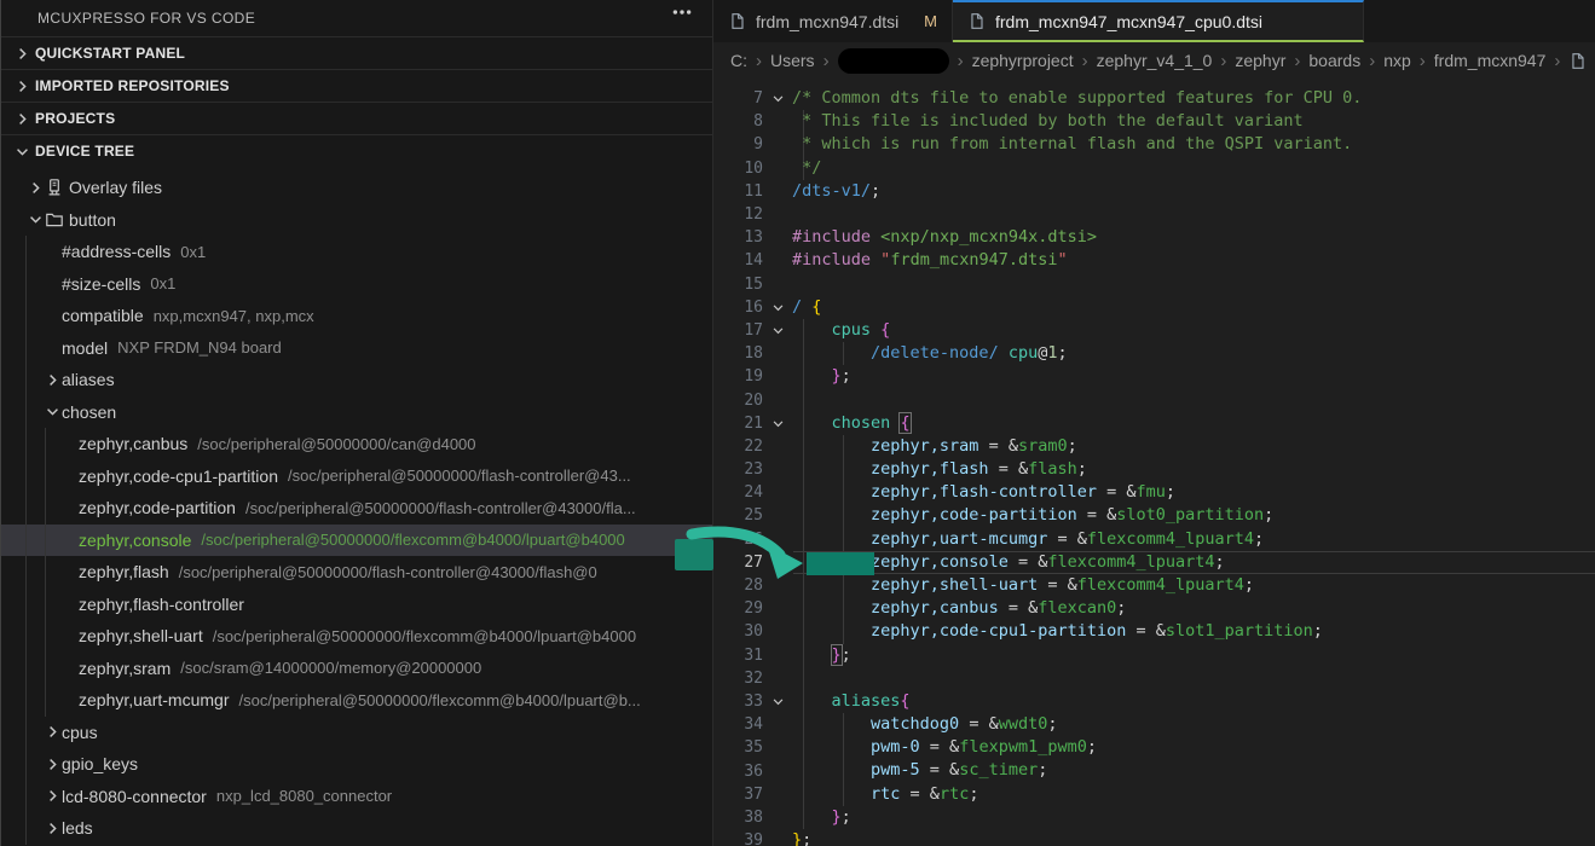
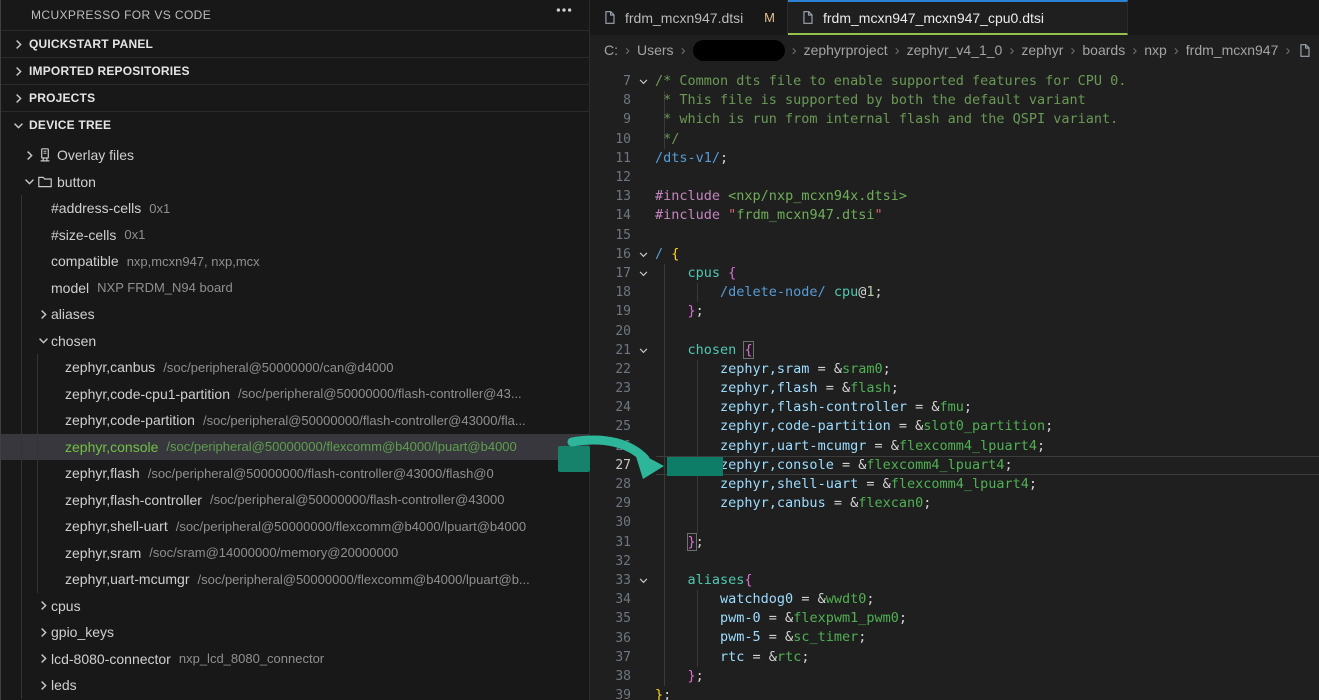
  MCUXPRESSO FOR VS CODE
  QUICKSTART PANEL
  IMPORTED REPOSITORIES
  PROJECTS
  DEVICE TREE
  Overlay files
  button
  #address-cells
  0x1
  #size-cells
  0x1
  compatible
  nxp,mcxn947, nxp,mcx
  model
  NXP FRDM_N94 board
  aliases
  chosen
  zephyr,canbus
  /soc/peripheral@50000000/can@d4000
  zephyr,code-cpu1-partition
  /soc/peripheral@50000000/flash-controller@43...
  zephyr,code-partition
  /soc/peripheral@50000000/flash-controller@43000/fla...
  zephyr,console
  /soc/peripheral@50000000/flexcomm@b4000/lpuart@b4000
  zephyr,flash
  /soc/peripheral@50000000/flash-controller@43000/flash@0
  zephyr,flash-controller
+ /soc/peripheral@50000000/flash-controller@43000
  zephyr,shell-uart
  /soc/peripheral@50000000/flexcomm@b4000/lpuart@b4000
  zephyr,sram
  /soc/sram@14000000/memory@20000000
  zephyr,uart-mcumgr
  /soc/peripheral@50000000/flexcomm@b4000/lpuart@b...
  cpus
  gpio_keys
  lcd-8080-connector
  nxp_lcd_8080_connector
  leds
  frdm_mcxn947.dtsi
  M
  frdm_mcxn947_mcxn947_cpu0.dtsi
  C:
  ›
  Users
  ›
  ›
  zephyrproject
  ›
  zephyr_v4_1_0
  ›
  zephyr
  ›
  boards
  ›
  nxp
  ›
  frdm_mcxn947
  ›
  7
  /* Common dts file to enable supported features for CPU 0.
  8
- * This file is included by both the default variant
+ * This file is supported by both the default variant
  9
  * which is run from internal flash and the QSPI variant.
  10
  */
  11
  /dts-v1/;
  12
  13
  #include <nxp/nxp_mcxn94x.dtsi>
  14
  #include "frdm_mcxn947.dtsi"
  15
  16
  / {
  17
  cpus {
  18
  /delete-node/ cpu@1;
  19
  };
  20
  21
  chosen {
  22
  zephyr,sram = &sram0;
  23
  zephyr,flash = &flash;
  24
  zephyr,flash-controller = &fmu;
  25
  zephyr,code-partition = &slot0_partition;
  zephyr,uart-mcumgr = &flexcomm4_lpuart4;
  27
  zephyr,console = &flexcomm4_lpuart4;
  28
  zephyr,shell-uart = &flexcomm4_lpuart4;
  29
  zephyr,canbus = &flexcan0;
  30
- zephyr,code-cpu1-partition = &slot1_partition;
  31
  };
  32
  33
  aliases{
  34
  watchdog0 = &wwdt0;
  35
  pwm-0 = &flexpwm1_pwm0;
  36
  pwm-5 = &sc_timer;
  37
  rtc = &rtc;
  38
  };
  39
  };
